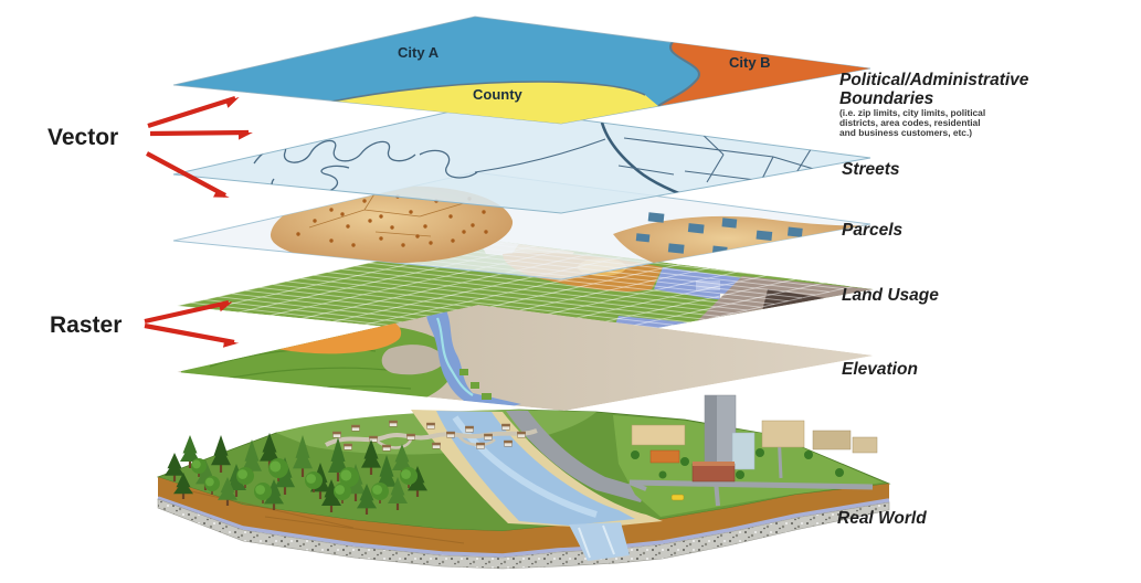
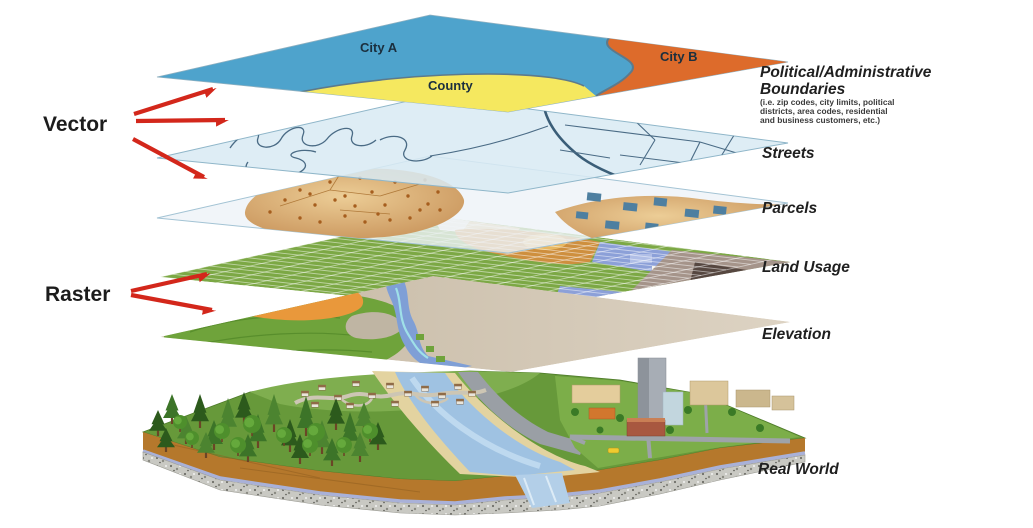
  City A
  County
  City B
  Vector
  Raster
  Political/Administrative
  Boundaries
- (i.e. zip limits, city limits, political
+ (i.e. zip codes, city limits, political
  districts, area codes, residential
  and business customers, etc.)
  Streets
  Parcels
  Land Usage
  Elevation
  Real World
